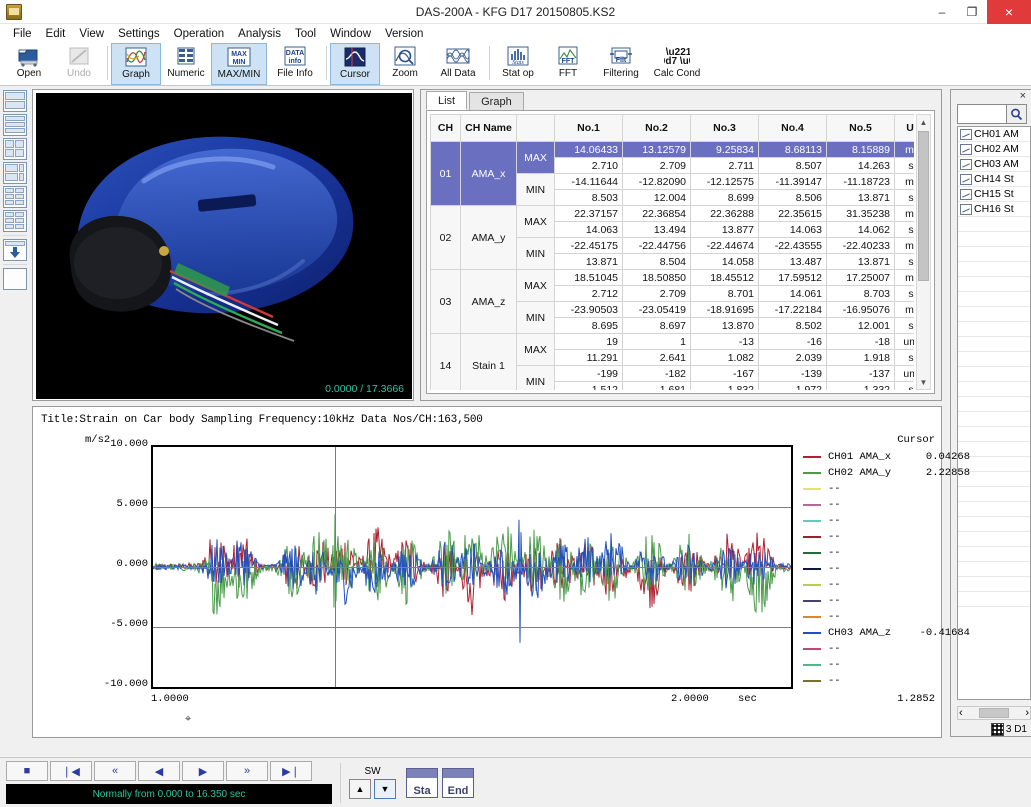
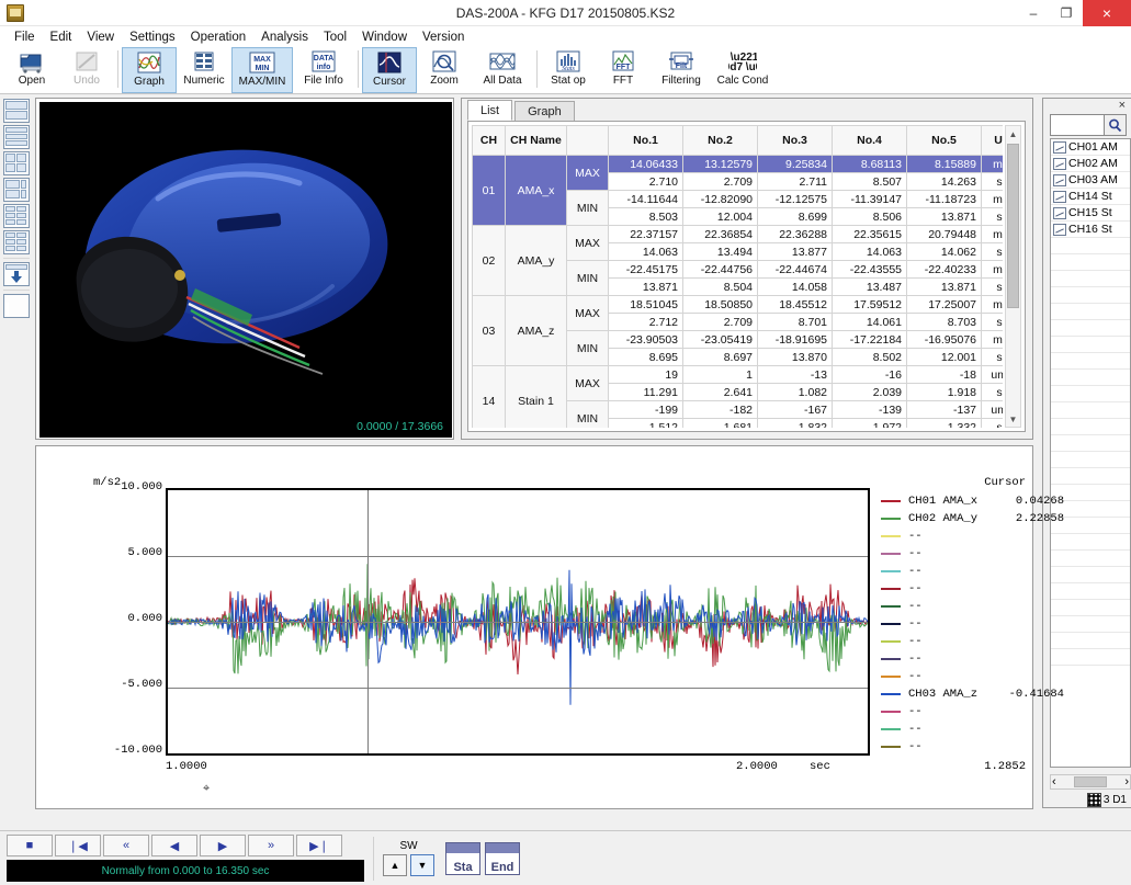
  DAS-200A - KFG D17 20150805.KS2
  –
  ❐
  ×
  File
  Edit
  View
  Settings
  Operation
  Analysis
  Tool
  Window
  Version
  Open
  Undo
  Graph
  Numeric
  MAX/MIN
  File Info
  Cursor
  Zoom
  All Data
  Stat op
  FFT
  Filtering
  \u221
  Calc Cond
  0.0000 / 17.3666
  List
  Graph
  CH	CH Name		No.1	No.2	No.3	No.4	No.5	U
  01	AMA_x	MAX	14.06433	13.12579	9.25834	8.68113	8.15889	m
  2.710	2.709	2.711	8.507	14.263	s
  MIN	-14.11644	-12.82090	-12.12575	-11.39147	-11.18723	m
  8.503	12.004	8.699	8.506	13.871	s
- 02	AMA_y	MAX	22.37157	22.36854	22.36288	22.35615	31.35238	m
+ 02	AMA_y	MAX	22.37157	22.36854	22.36288	22.35615	20.79448	m
  14.063	13.494	13.877	14.063	14.062	s
  MIN	-22.45175	-22.44756	-22.44674	-22.43555	-22.40233	m
  13.871	8.504	14.058	13.487	13.871	s
  03	AMA_z	MAX	18.51045	18.50850	18.45512	17.59512	17.25007	m
  2.712	2.709	8.701	14.061	8.703	s
  MIN	-23.90503	-23.05419	-18.91695	-17.22184	-16.95076	m
  8.695	8.697	13.870	8.502	12.001	s
  14	Stain 1	MAX	19	1	-13	-16	-18	um
  11.291	2.641	1.082	2.039	1.918	s
  MIN	-199	-182	-167	-139	-137	um
  1.512	1.681	1.832	1.972	1.332	s
  ▲
  ▼
  ×
  CH01 AM
  CH02 AM
  CH03 AM
  CH14 St
  CH15 St
  CH16 St
  ‹
  ›
  3 D1
- Title:Strain on Car body Sampling Frequency:10kHz Data Nos/CH:163,500
  m/s2
  Cursor
  10.000
  5.000
  0.000
  -5.000
  -10.000
  1.0000
  2.0000
  sec
  ⌖
  CH01 AMA_x
  0.04268
  CH02 AMA_y
  2.22858
  --
  --
  --
  --
  --
  --
  --
  --
  --
  CH03 AMA_z
  -0.41684
  --
  --
  --
  1.2852
  ■
  ❘◀
  «
  ◀
  ▶
  »
  ▶❘
  Normally from 0.000 to 16.350 sec
  SW
  ▲
  ▼
  Sta
  End
